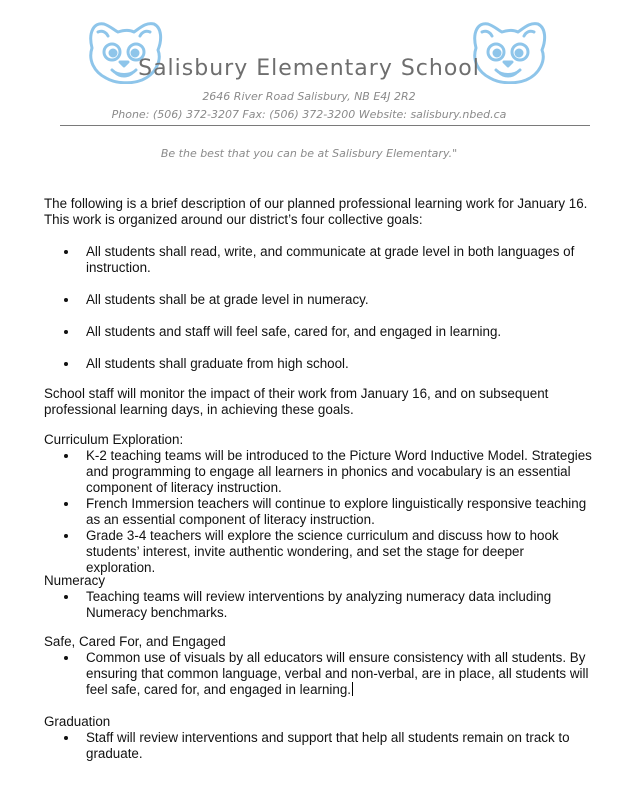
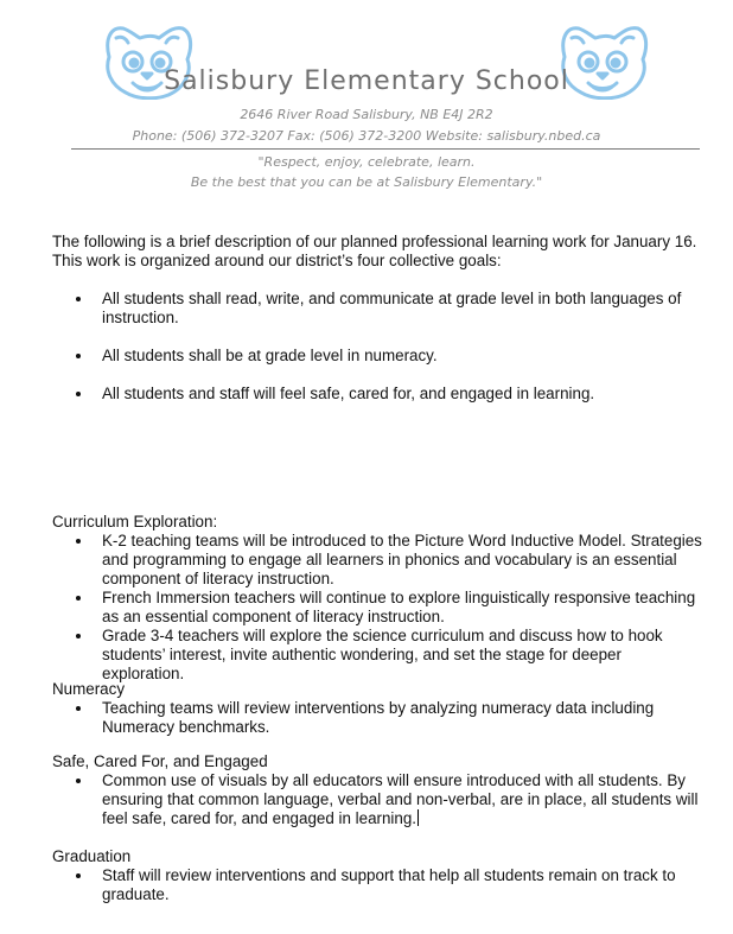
  Salisbury Elementary School
  2646 River Road Salisbury, NB E4J 2R2
  Phone: (506) 372-3207 Fax: (506) 372-3200 Website: salisbury.nbed.ca
+ "Respect, enjoy, celebrate, learn.
  Be the best that you can be at Salisbury Elementary."
  The following is a brief description of our planned professional learning work for January 16. This work is organized around our district’s four collective goals:
  All students shall read, write, and communicate at grade level in both languages of instruction.
  All students shall be at grade level in numeracy.
  All students and staff will feel safe, cared for, and engaged in learning.
- All students shall graduate from high school.
- School staff will monitor the impact of their work from January 16, and on subsequent professional learning days, in achieving these goals.
  Curriculum Exploration:
  K-2 teaching teams will be introduced to the Picture Word Inductive Model. Strategies and programming to engage all learners in phonics and vocabulary is an essential component of literacy instruction.
  French Immersion teachers will continue to explore linguistically responsive teaching as an essential component of literacy instruction.
  Grade 3-4 teachers will explore the science curriculum and discuss how to hook students’ interest, invite authentic wondering, and set the stage for deeper exploration.
  Numeracy
  Teaching teams will review interventions by analyzing numeracy data including Numeracy benchmarks.
  Safe, Cared For, and Engaged
- Common use of visuals by all educators will ensure consistency with all students. By ensuring that common language, verbal and non-verbal, are in place, all students will feel safe, cared for, and engaged in learning.
+ Common use of visuals by all educators will ensure introduced with all students. By ensuring that common language, verbal and non-verbal, are in place, all students will feel safe, cared for, and engaged in learning.
  Graduation
  Staff will review interventions and support that help all students remain on track to graduate.
